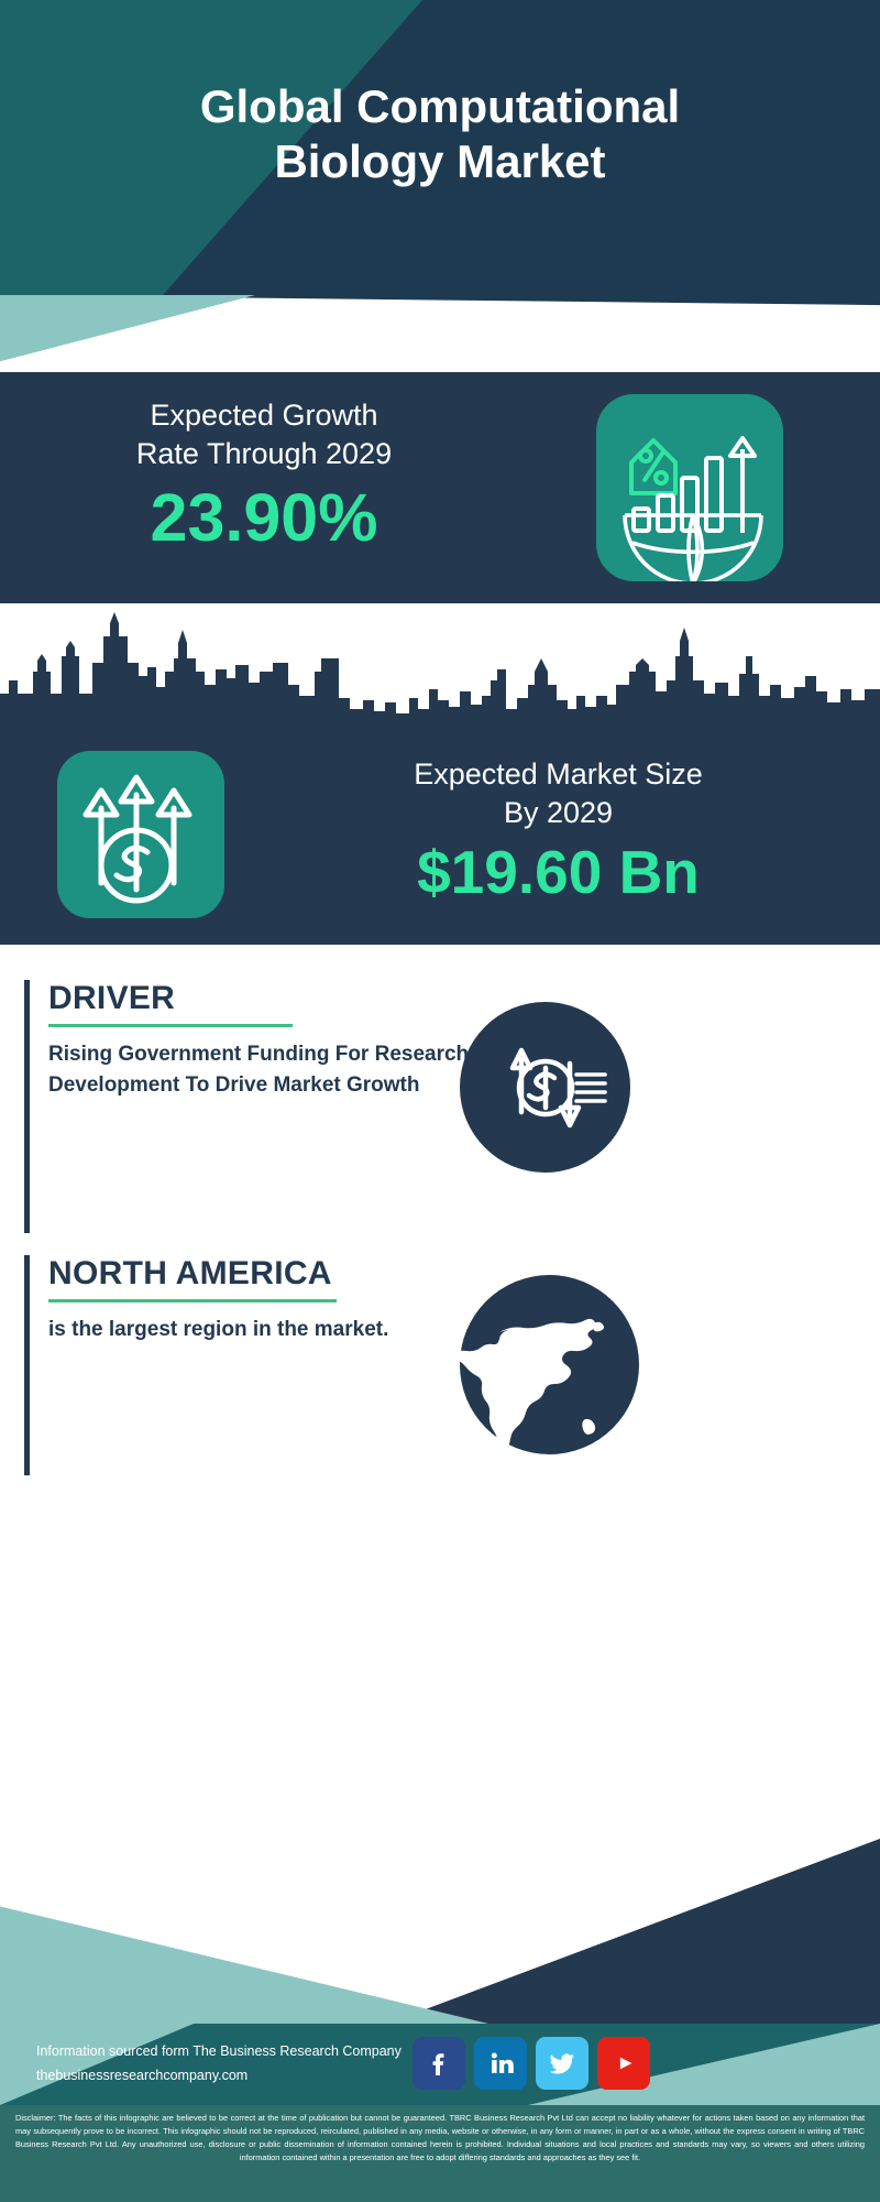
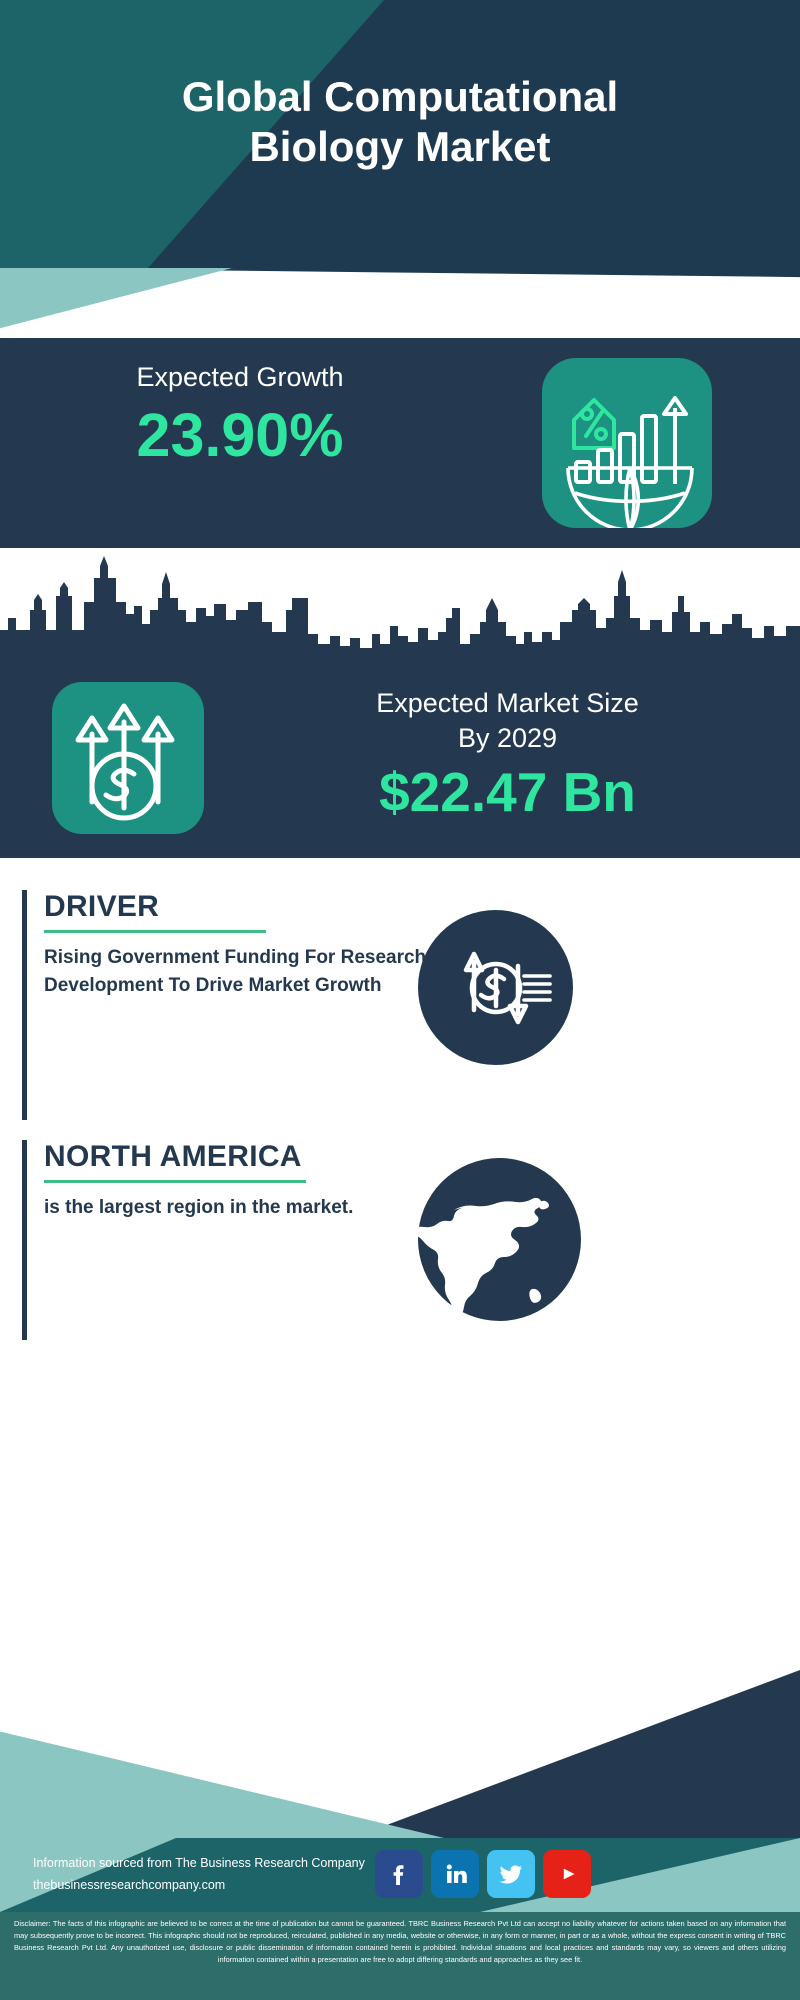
  Global Computational
  Biology Market
  Expected Growth
- Rate Through 2029
  23.90%
  Expected Market Size
  By 2029
- $19.60 Bn
+ $22.47 Bn
  DRIVER
  Rising Government Funding For Research Development To Drive Market Growth
  NORTH AMERICA
  is the largest region in the market.
- Information sourced form The Business Research Company
+ Information sourced from The Business Research Company
  thebusinessresearchcompany.com
  Disclaimer: The facts of this infographic are believed to be correct at the time of publication but cannot be guaranteed. TBRC Business Research Pvt Ltd can accept no liability whatever for actions taken based on any information that may subsequently prove to be incorrect. This infographic should not be reproduced, reirculated, published in any media, website or otherwise, in any form or manner, in part or as a whole, without the express consent in writing of TBRC Business Research Pvt Ltd. Any unauthorized use, disclosure or public dissemination of information contained herein is prohibited. Individual situations and local practices and standards may vary, so viewers and others utilizing information contained within a presentation are free to adopt differing standards and approaches as they see fit.
